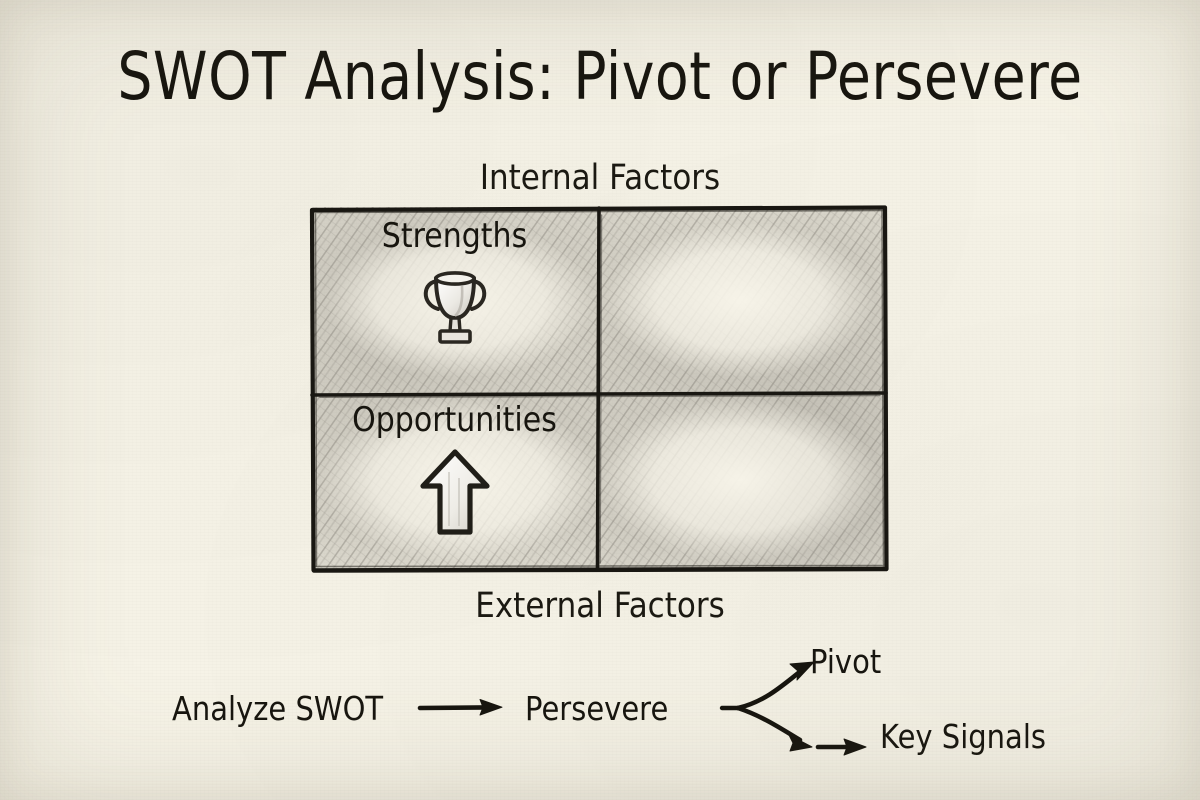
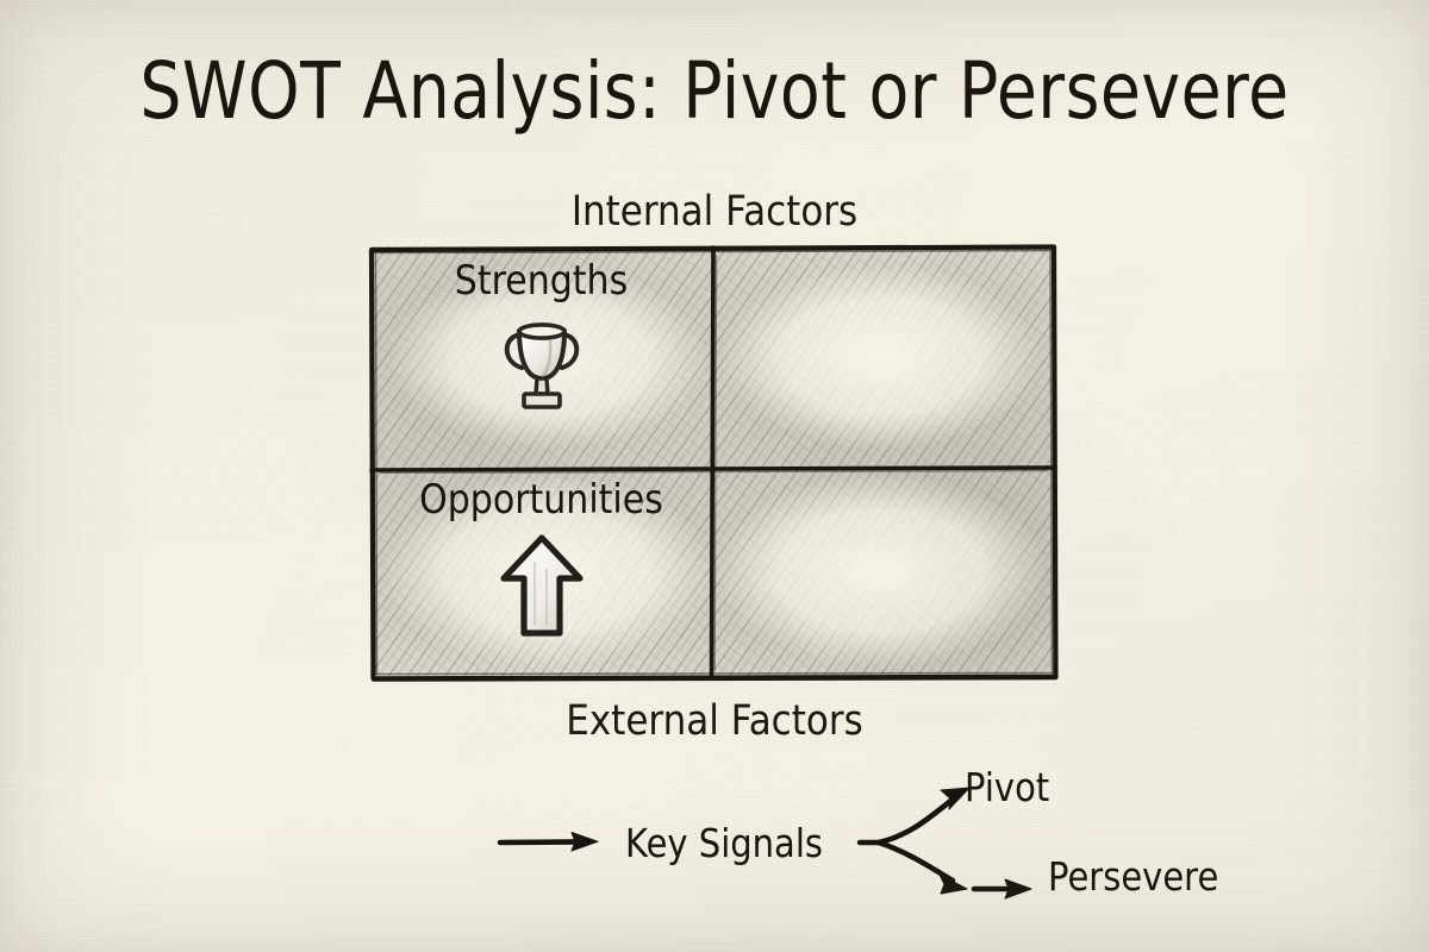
  SWOT Analysis: Pivot or Persevere
  Internal Factors
  Strengths
  Opportunities
  External Factors
- Analyze SWOT
- Persevere
+ Key Signals
  Pivot
- Key Signals
+ Persevere
